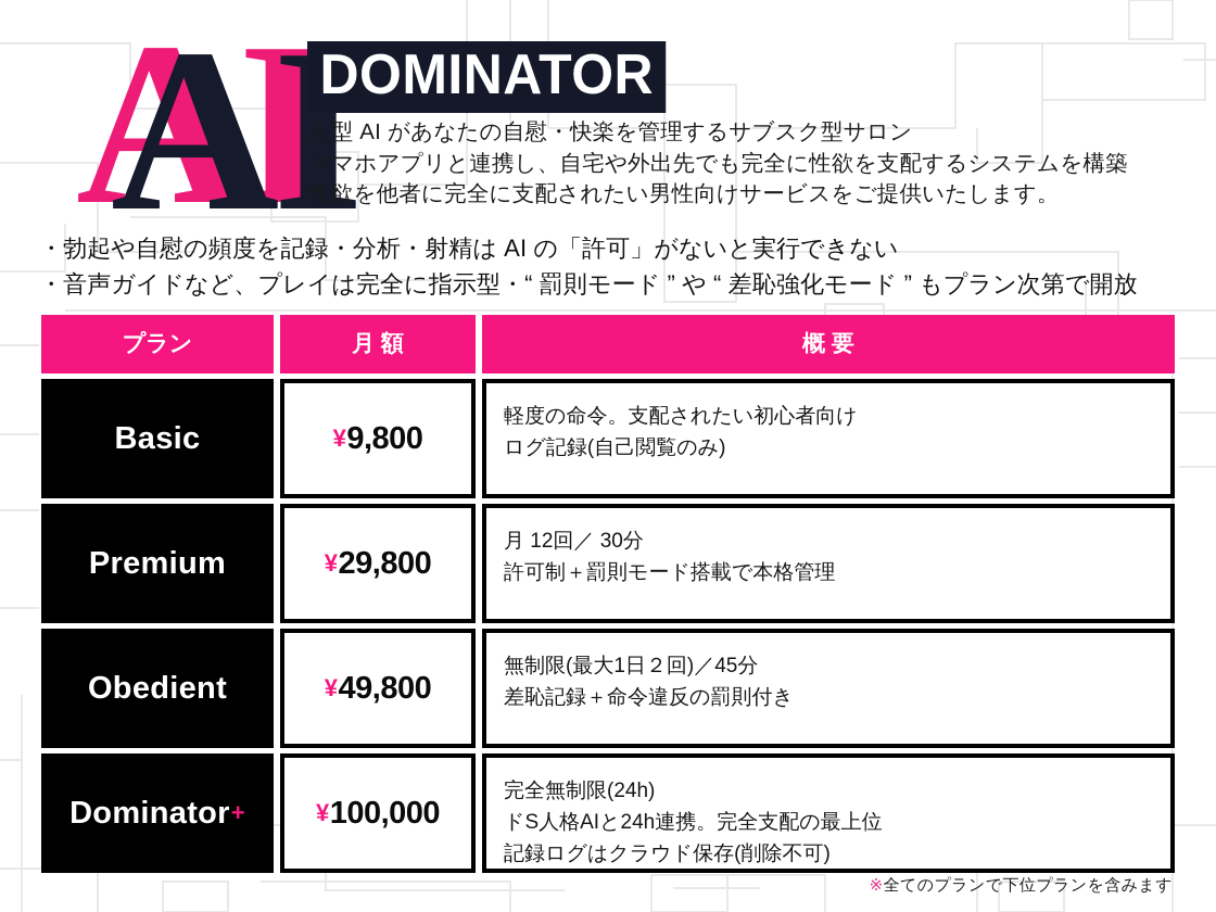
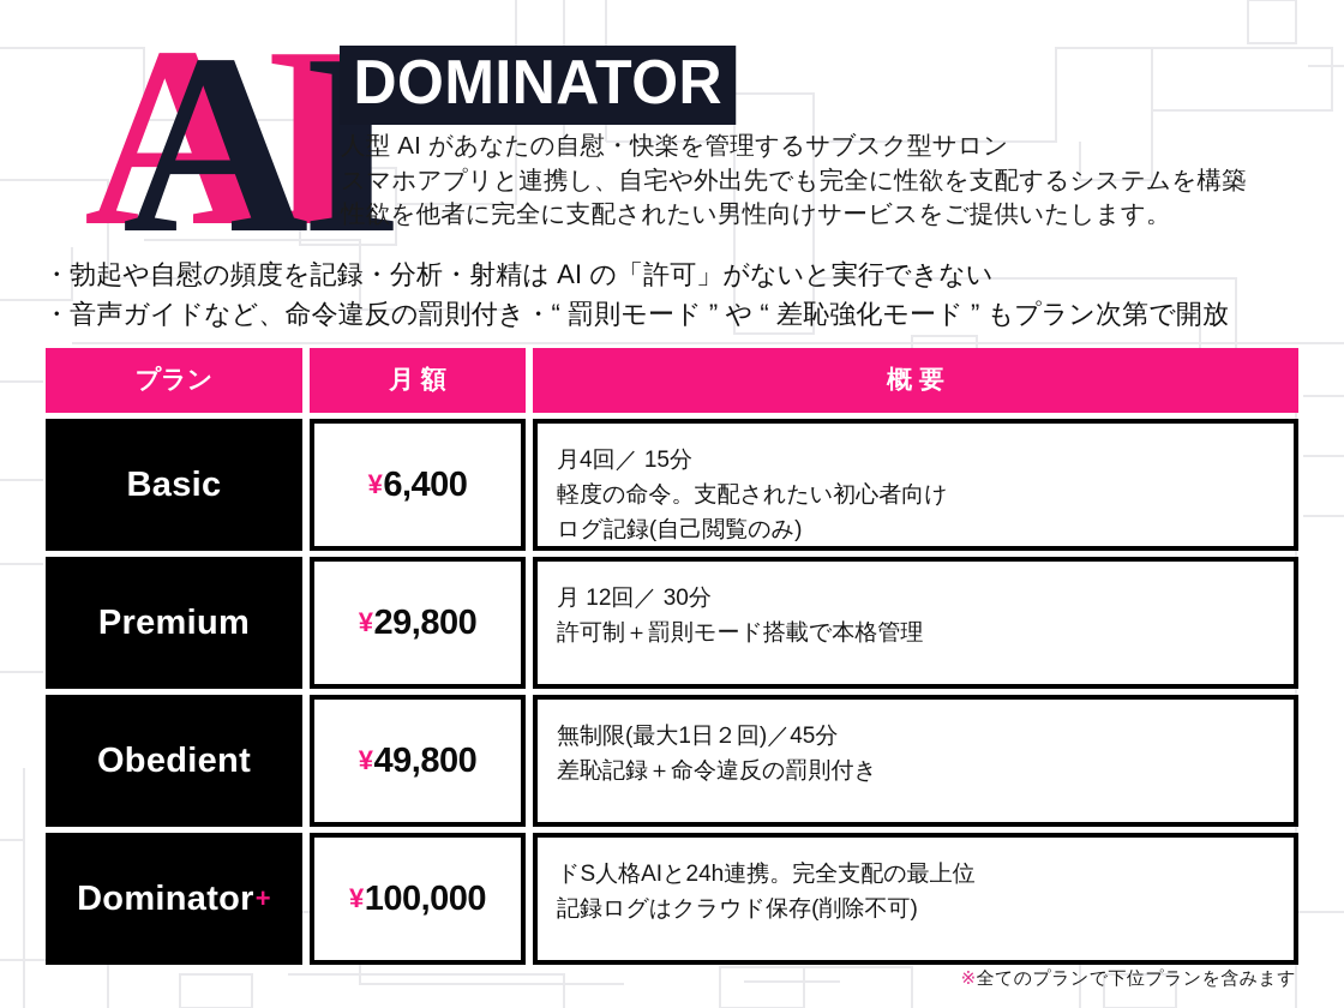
  AI
  AI
  DOMINATOR
  人型 AI があなたの自慰・快楽を管理するサブスク型サロン
  スマホアプリと連携し、自宅や外出先でも完全に性欲を支配するシステムを構築
  性欲を他者に完全に支配されたい男性向けサービスをご提供いたします。
  ・勃起や自慰の頻度を記録・分析・射精は AI の「許可」がないと実行できない
- ・音声ガイドなど、プレイは完全に指示型・“ 罰則モード ” や “ 差恥強化モード ” もプラン次第で開放
+ ・音声ガイドなど、命令違反の罰則付き・“ 罰則モード ” や “ 差恥強化モード ” もプラン次第で開放
  プラン
  月 額
  概 要
  Basic
  ¥
- 9,800
+ 6,400
+ 月4回／ 15分
  軽度の命令。支配されたい初心者向け
  ログ記録(自己閲覧のみ)
  Premium
  ¥
  29,800
  月 12回／ 30分
  許可制＋罰則モード搭載で本格管理
  Obedient
  ¥
  49,800
  無制限(最大1日２回)／45分
  差恥記録＋命令違反の罰則付き
  Dominator
  +
  ¥
  100,000
- 完全無制限(24h)
  ドS人格AIと24h連携。完全支配の最上位
  記録ログはクラウド保存(削除不可)
  ※全てのプランで下位プランを含みます
